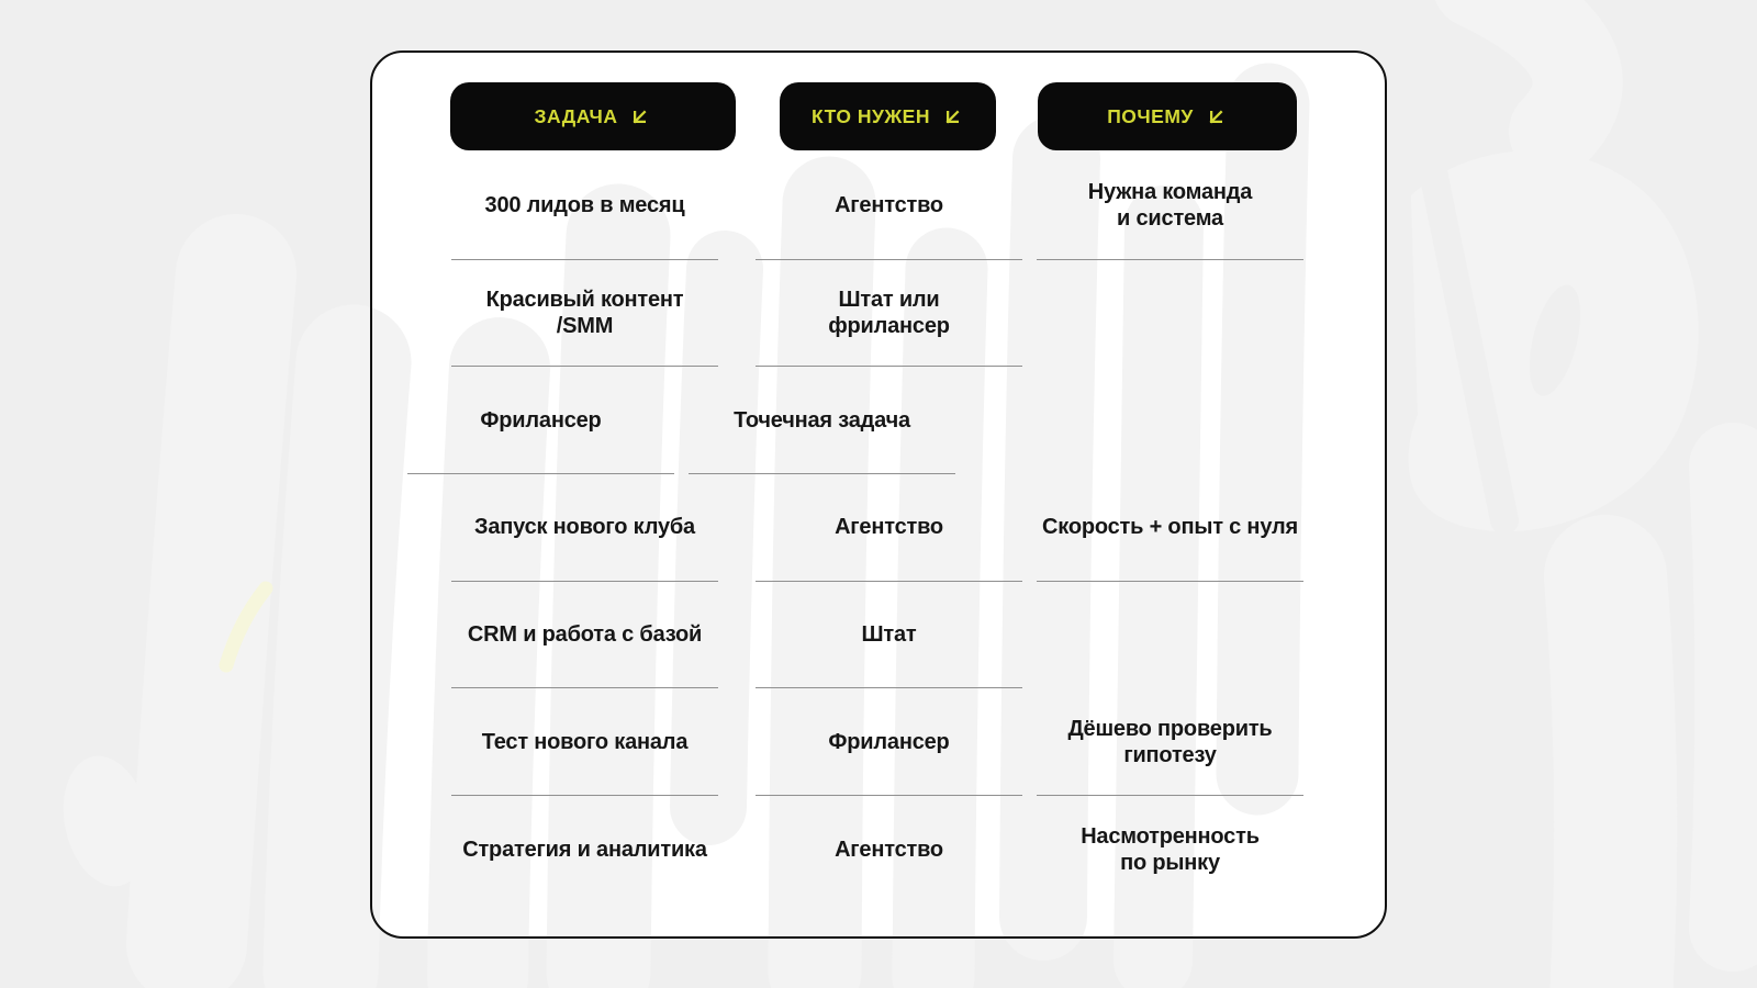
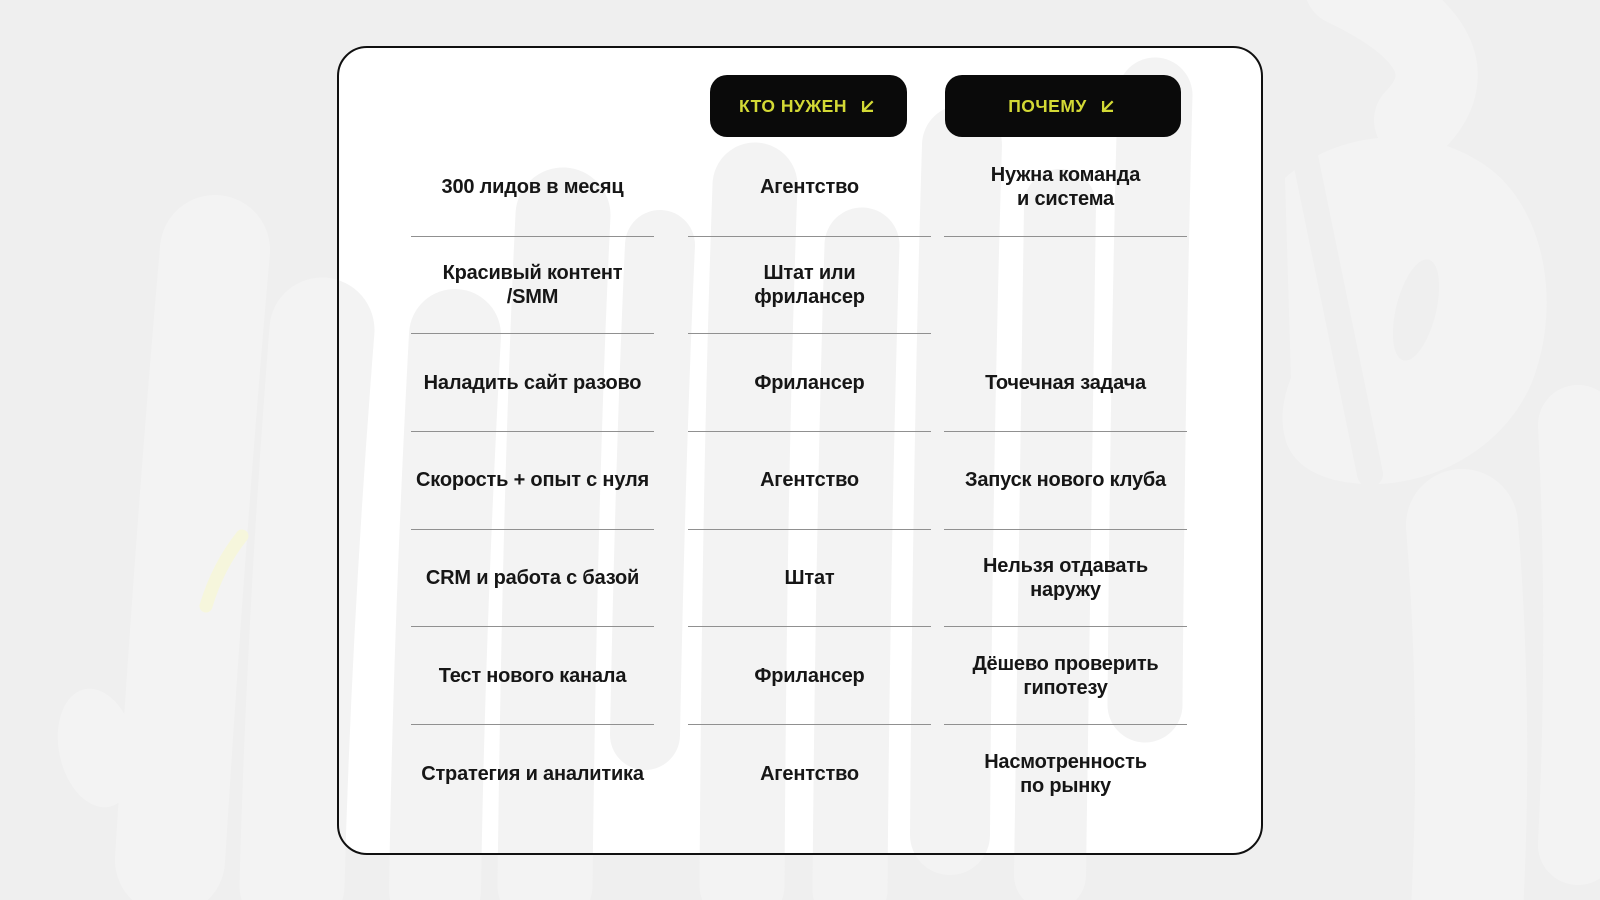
- ЗАДАЧА
  КТО НУЖЕН
  ПОЧЕМУ
  300 лидов в месяц
  Агентство
  Нужна команда
  и система
  Красивый контент
  /SMM
  Штат или
  фрилансер
+ Наладить сайт разово
  Фрилансер
  Точечная задача
- Запуск нового клуба
+ Скорость + опыт с нуля
  Агентство
- Скорость + опыт с нуля
+ Запуск нового клуба
  CRM и работа с базой
  Штат
+ Нельзя отдавать
+ наружу
  Тест нового канала
  Фрилансер
  Дёшево проверить
  гипотезу
  Стратегия и аналитика
  Агентство
  Насмотренность
  по рынку
